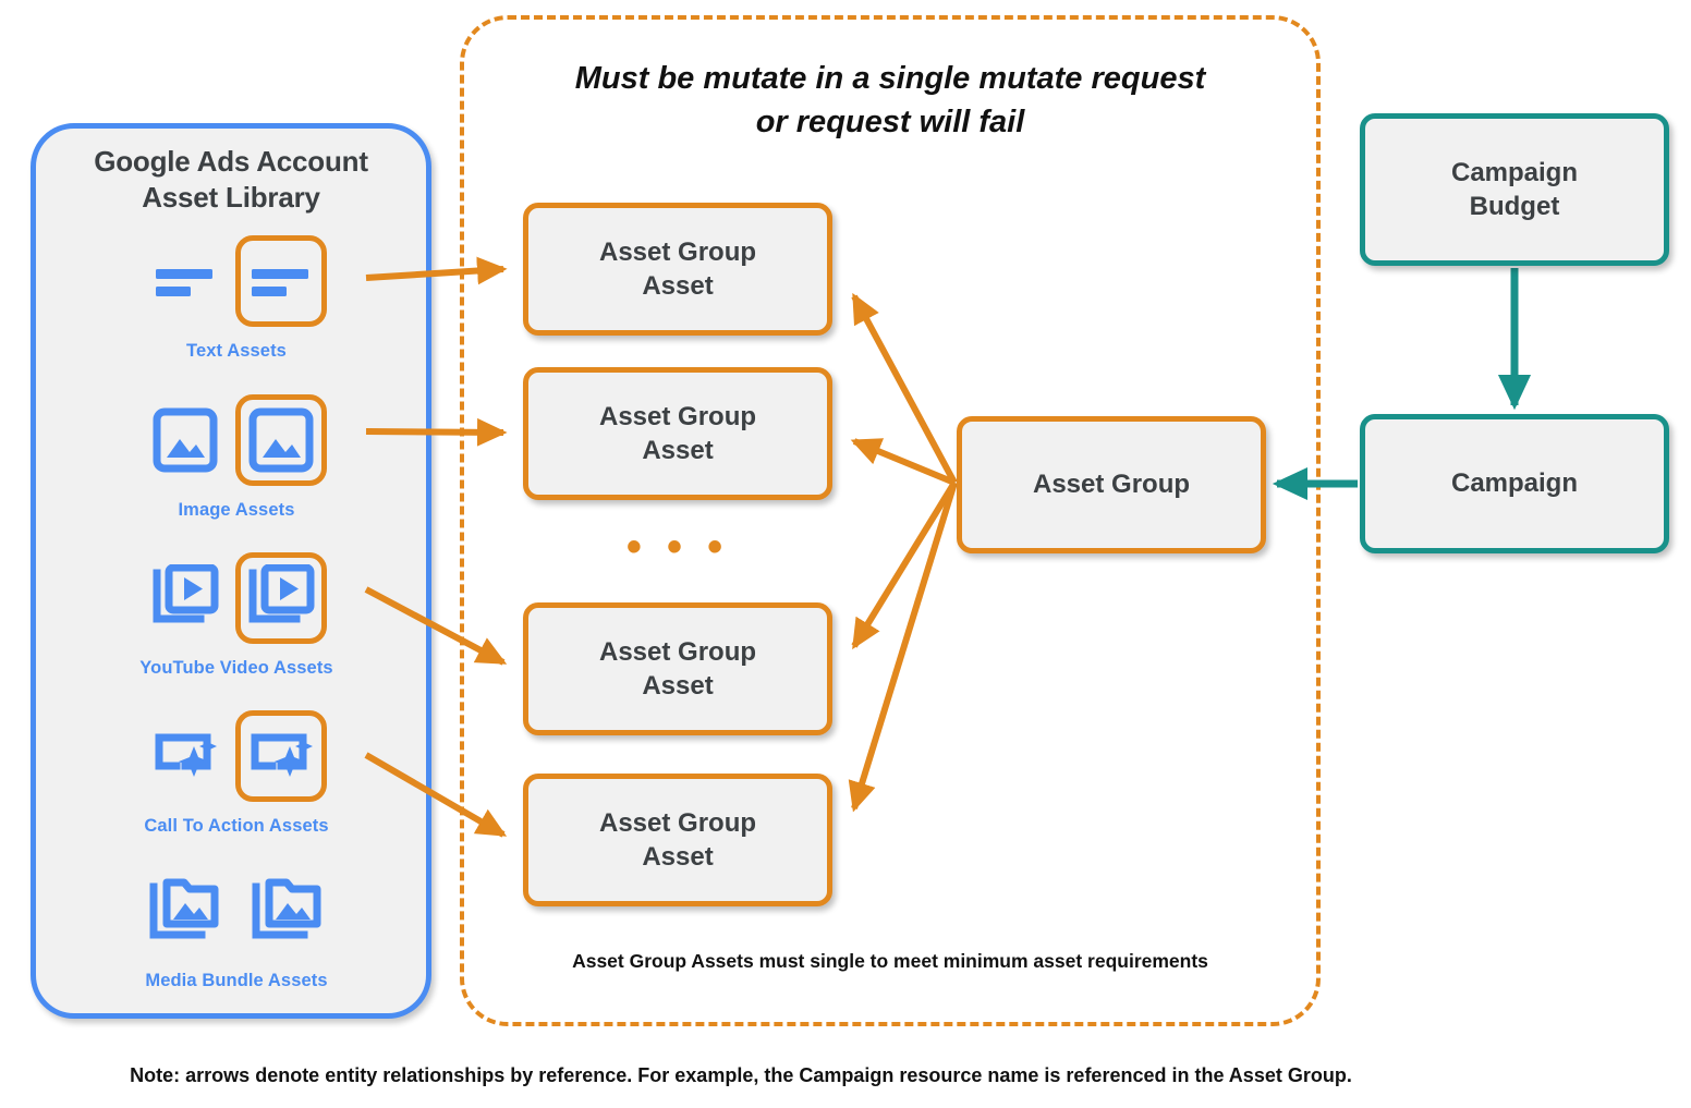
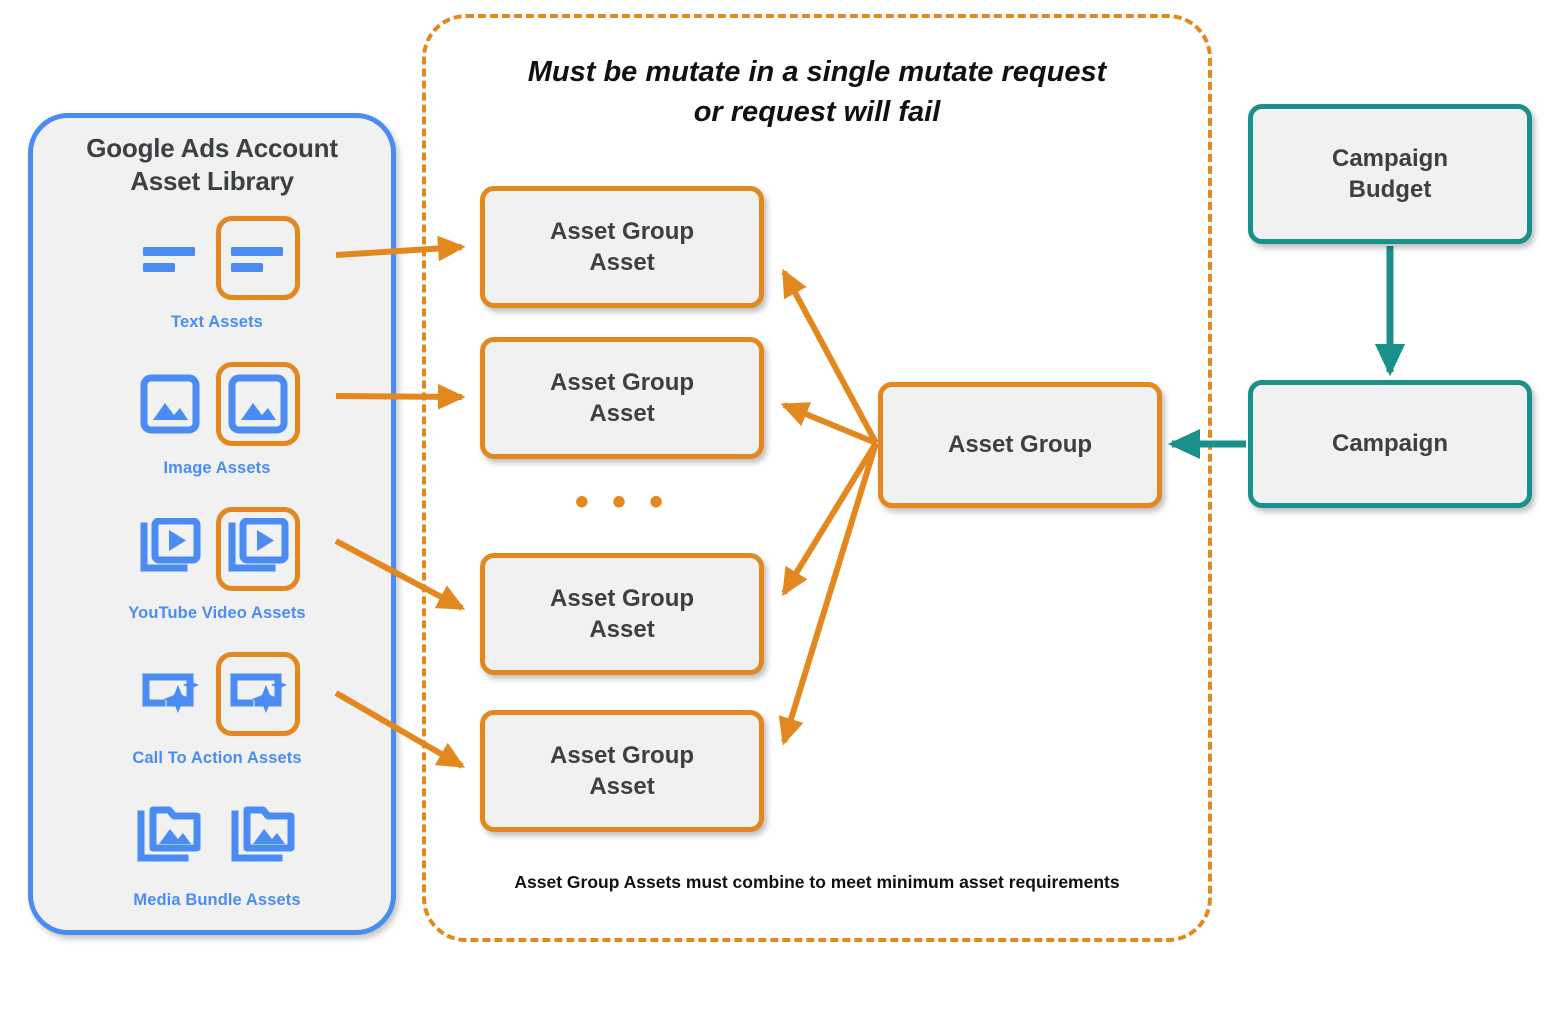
  Must be mutate in a single mutate request
  or request will fail
- Asset Group Assets must single to meet minimum asset requirements
+ Asset Group Assets must combine to meet minimum asset requirements
  Google Ads Account
  Asset Library
  Text Assets
  Image Assets
  YouTube Video Assets
  Call To Action Assets
  Media Bundle Assets
  Asset Group
  Asset
  Asset Group
  Asset
  • • •
  Asset Group
  Asset
  Asset Group
  Asset
  Asset Group
  Campaign
  Budget
  Campaign
- Note: arrows denote entity relationships by reference. For example, the Campaign resource name is referenced in the Asset Group.
